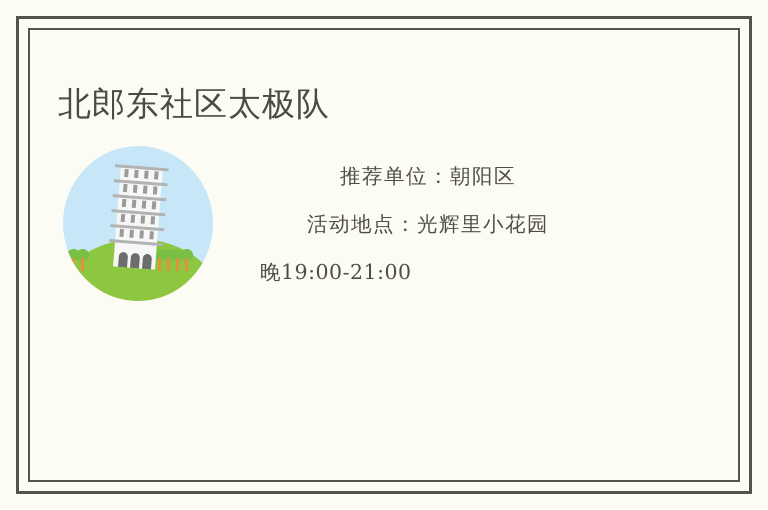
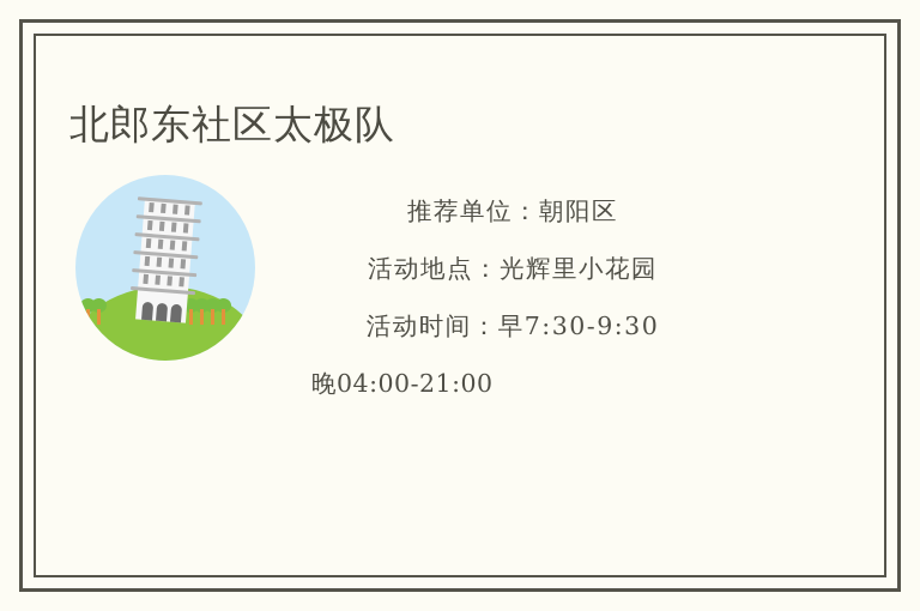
  北郎东社区太极队
  推荐单位：朝阳区
  活动地点：光辉里小花园
+ 活动时间：早7:30-9:30
- 晚19:00-21:00
+ 晚04:00-21:00
